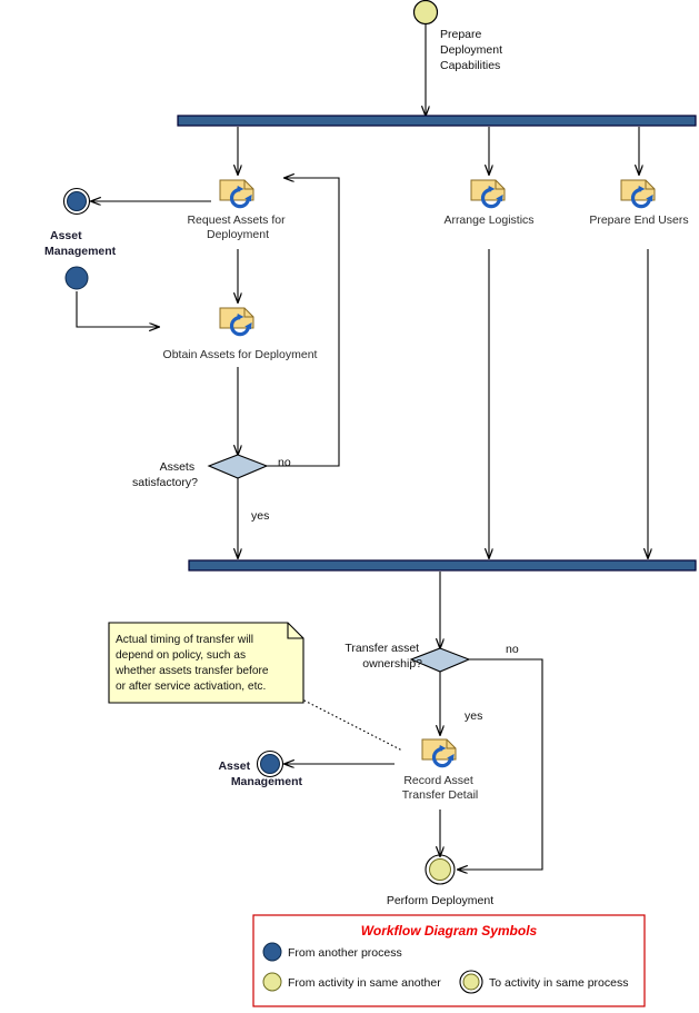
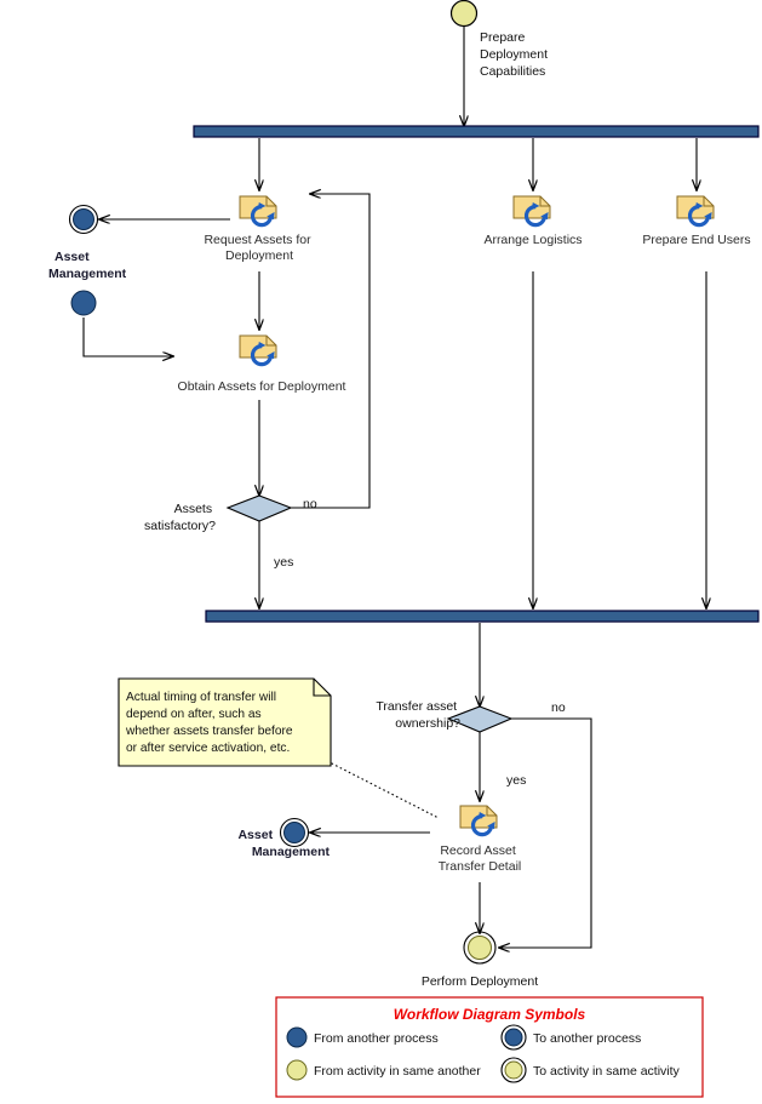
  Prepare Deployment Capabilities
  Request Assets for Deployment
  Obtain Assets for Deployment
  Arrange Logistics
  Prepare End Users
  Asset Management
  Assets satisfactory?
  no
  yes
  Transfer asset ownership?
  no
  yes
- Actual timing of transfer will depend on policy, such as whether assets transfer before or after service activation, etc.
+ Actual timing of transfer will depend on after, such as whether assets transfer before or after service activation, etc.
  Record Asset Transfer Detail
  Asset Management
  Perform Deployment
  Workflow Diagram Symbols
  From another process
+ To another process
  From activity in same another
- To activity in same process
+ To activity in same activity
